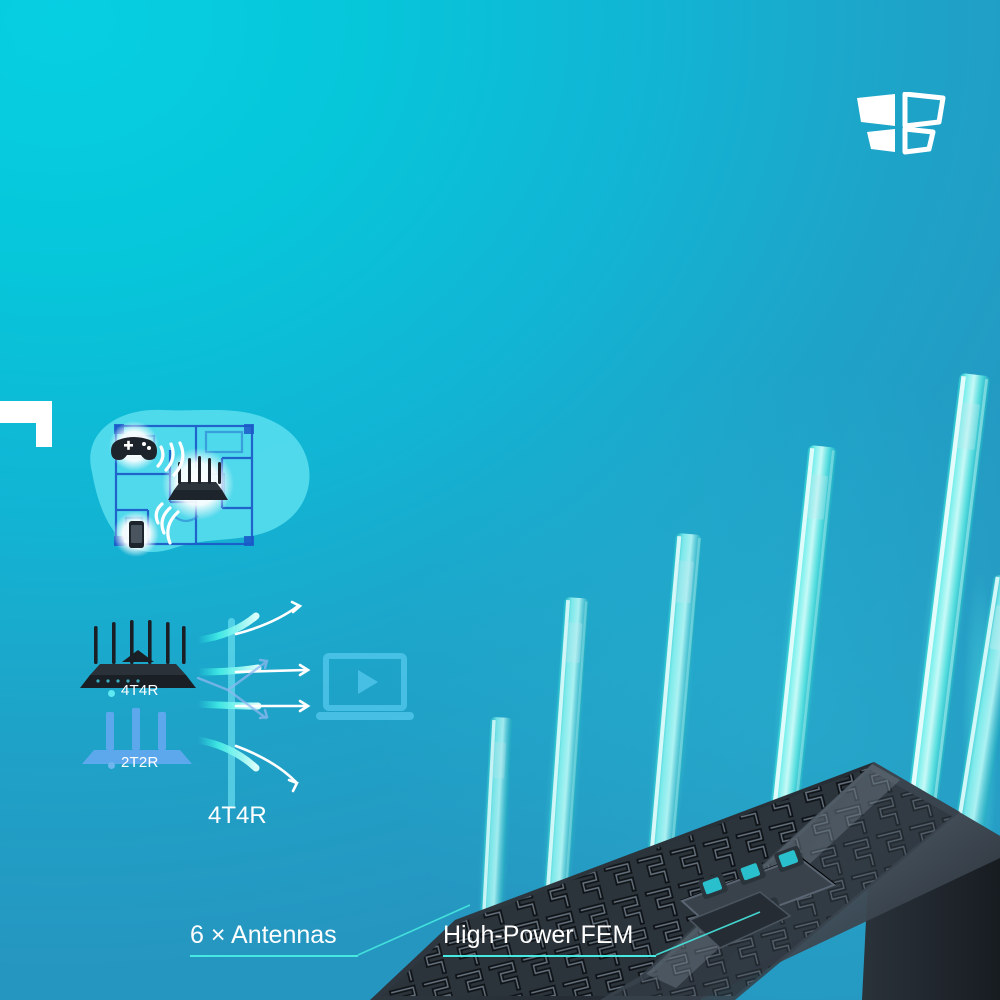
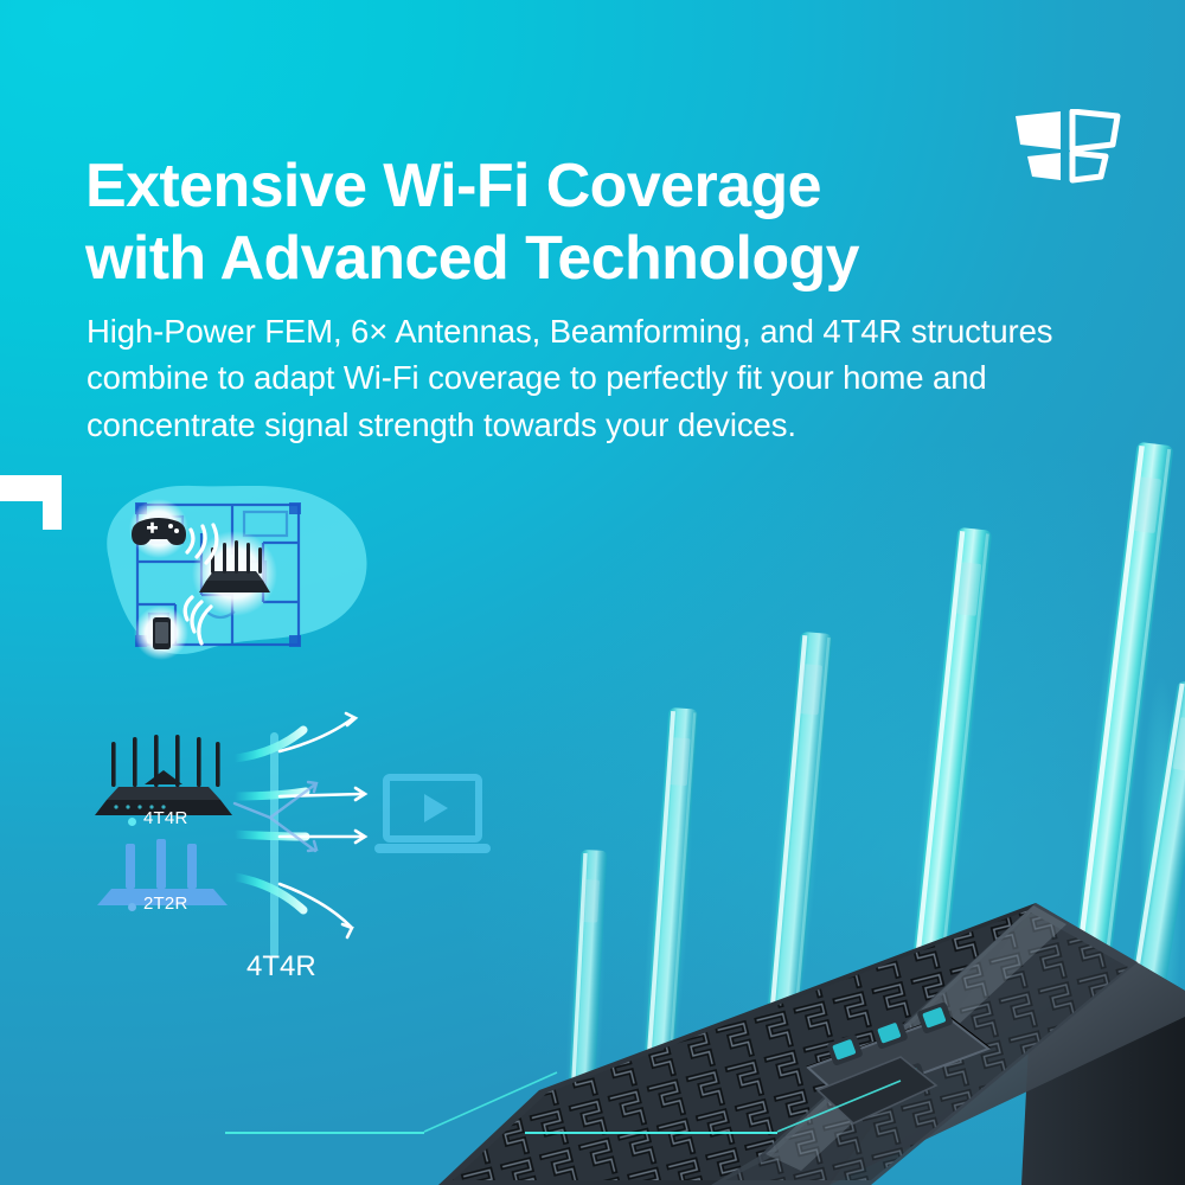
+ Extensive Wi-Fi Coverage
+ with Advanced Technology
+ High-Power FEM, 6× Antennas, Beamforming, and 4T4R structures combine to adapt Wi-Fi coverage to perfectly fit your home and concentrate signal strength towards your devices.
  4T4R
  2T2R
  4T4R
- 6 × Antennas
- High-Power FEM
